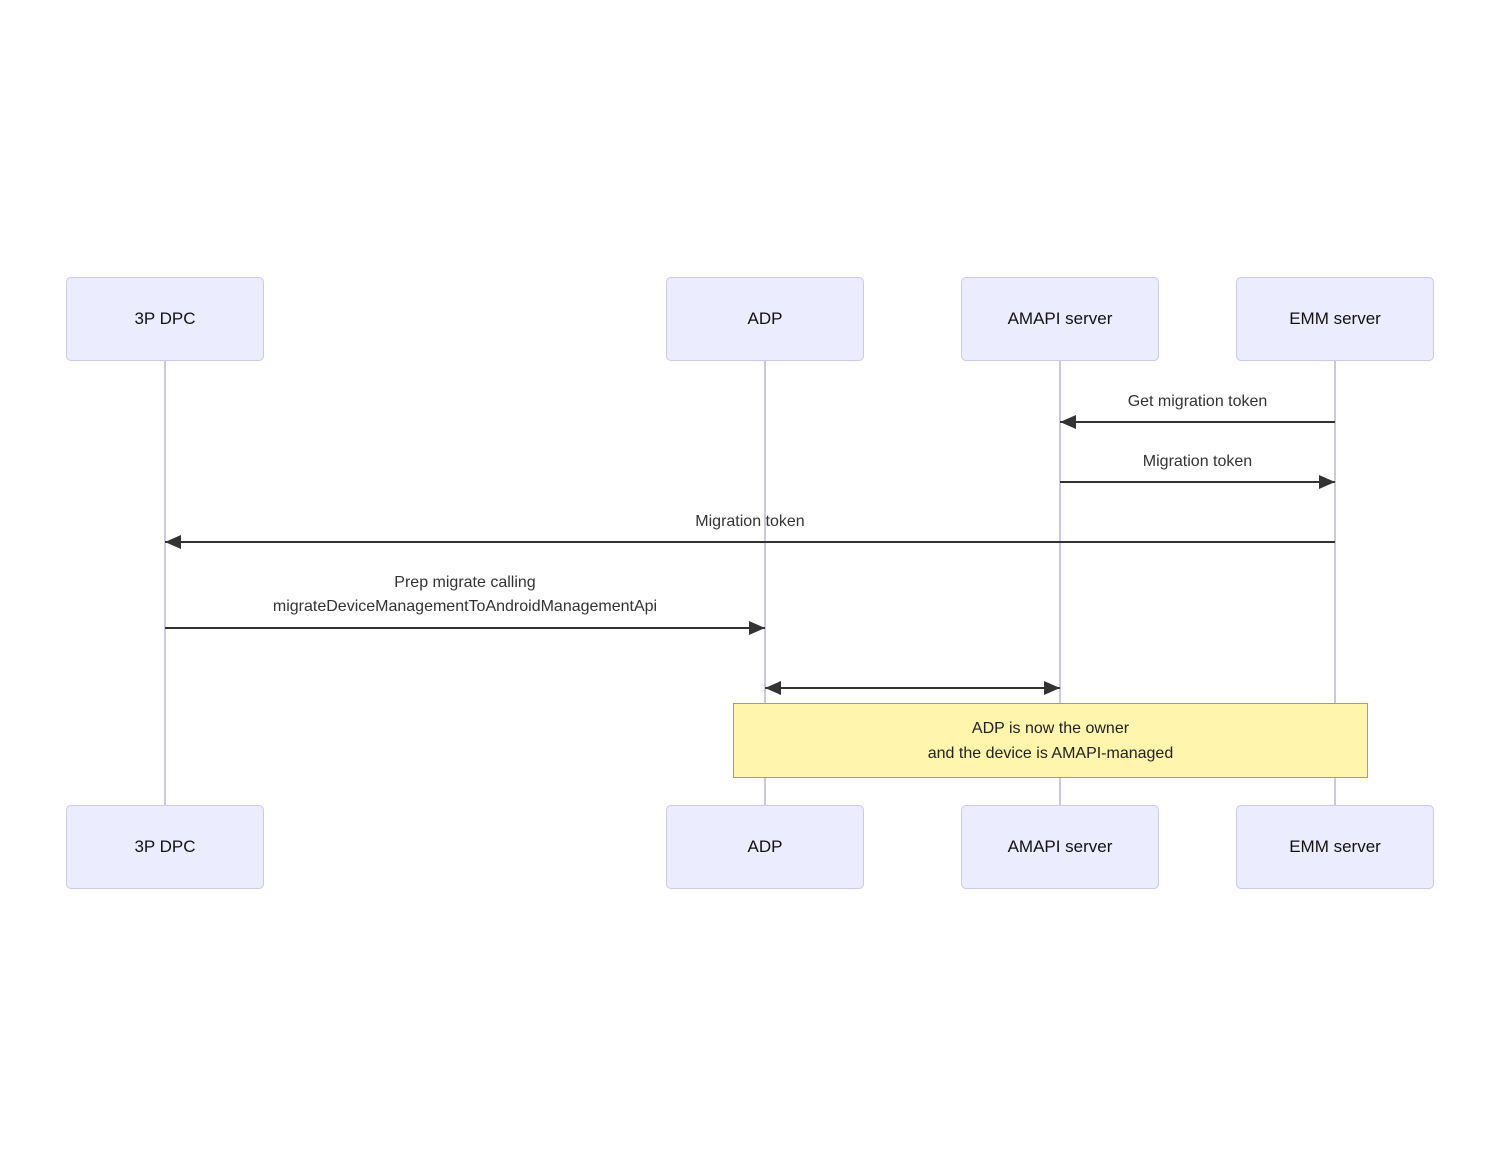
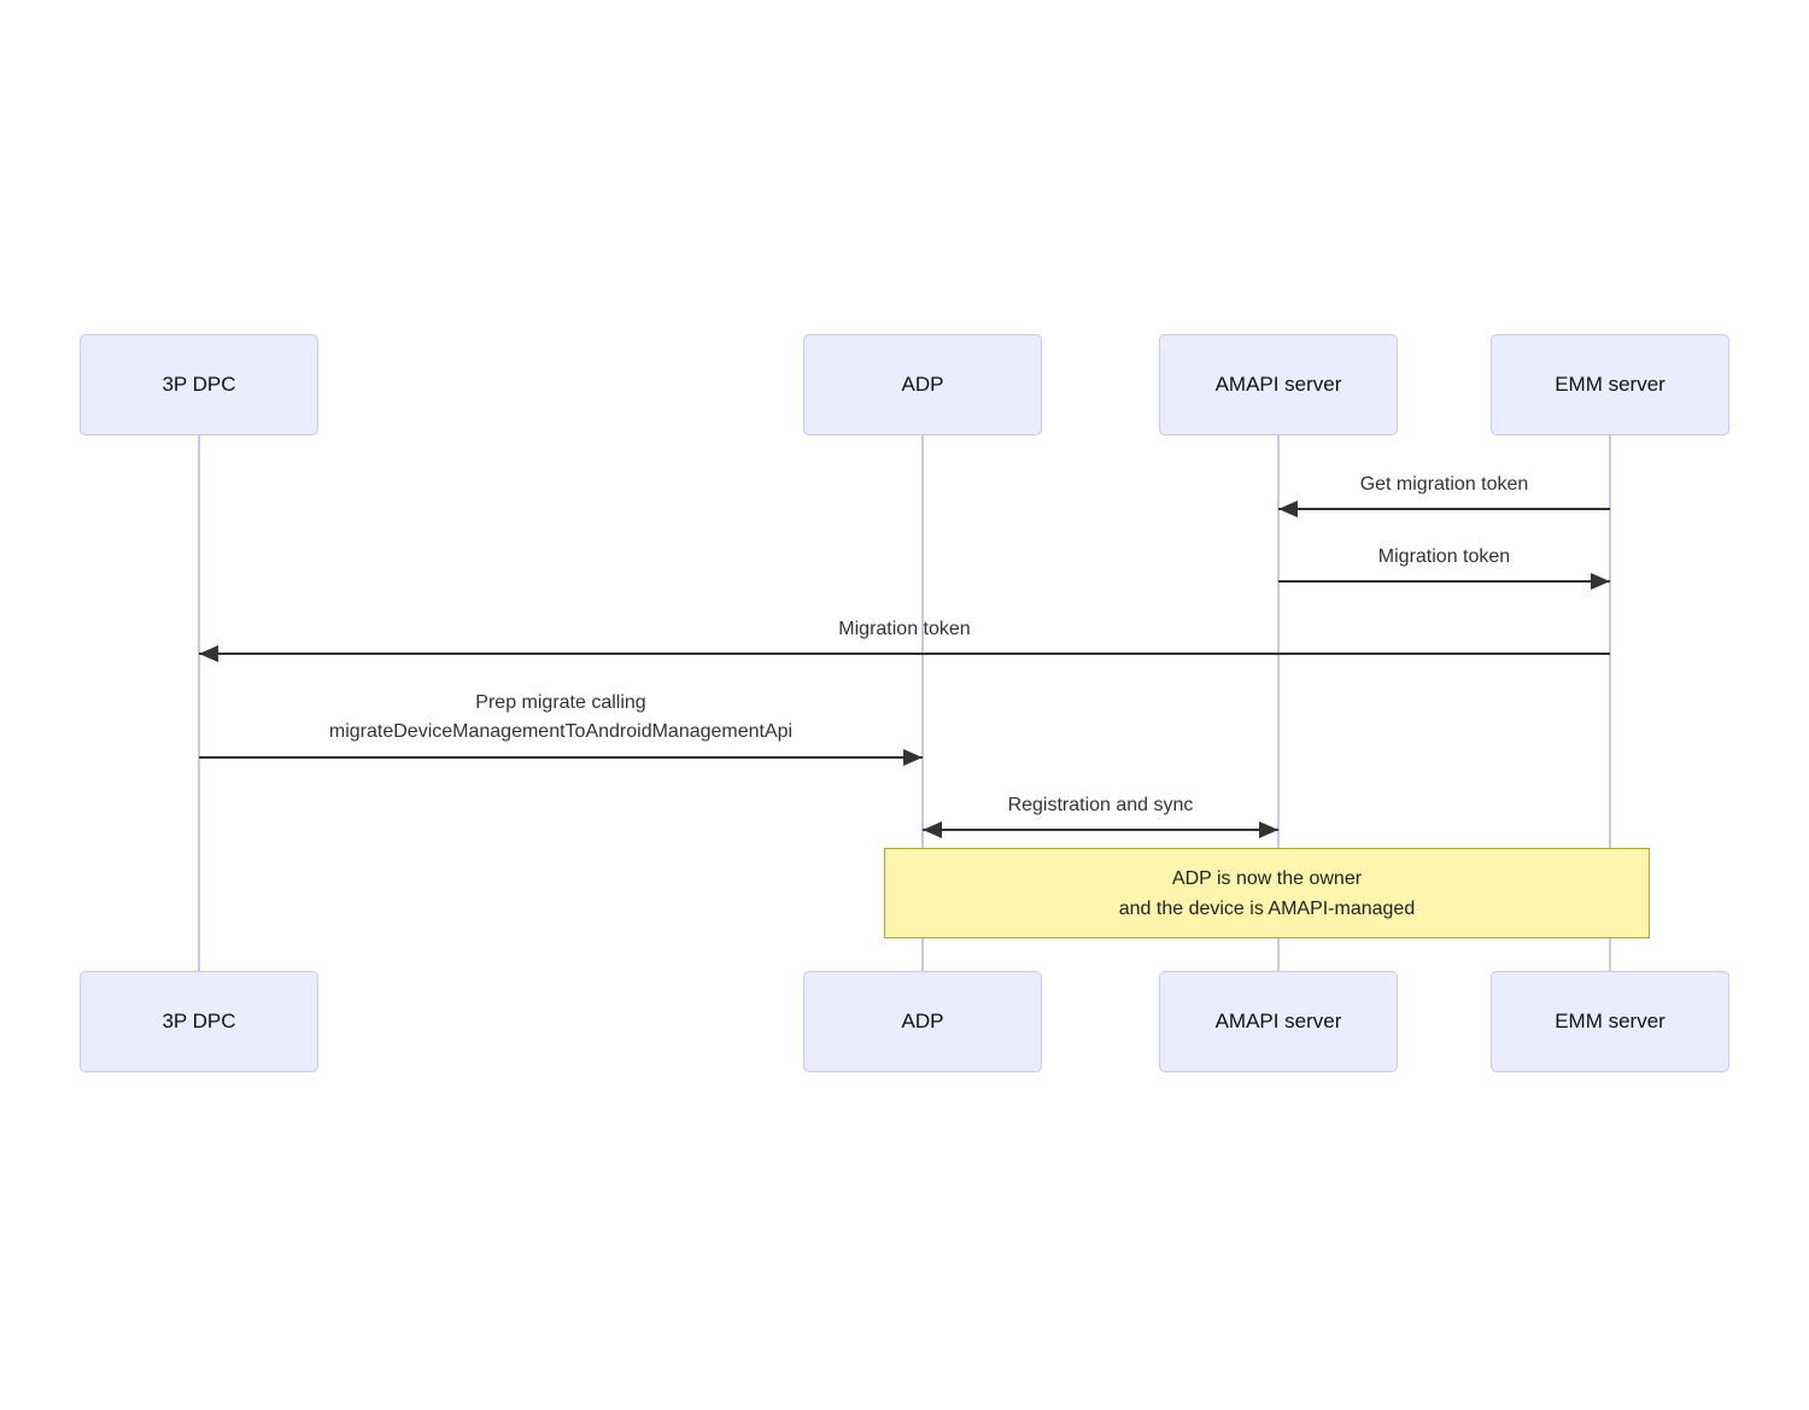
  3P DPC
  ADP
  AMAPI server
  EMM server
  Get migration token
  Migration token
  Migration token
  Prep migrate calling
  migrateDeviceManagementToAndroidManagementApi
+ Registration and sync
  ADP is now the owner
  and the device is AMAPI-managed
  3P DPC
  ADP
  AMAPI server
  EMM server
